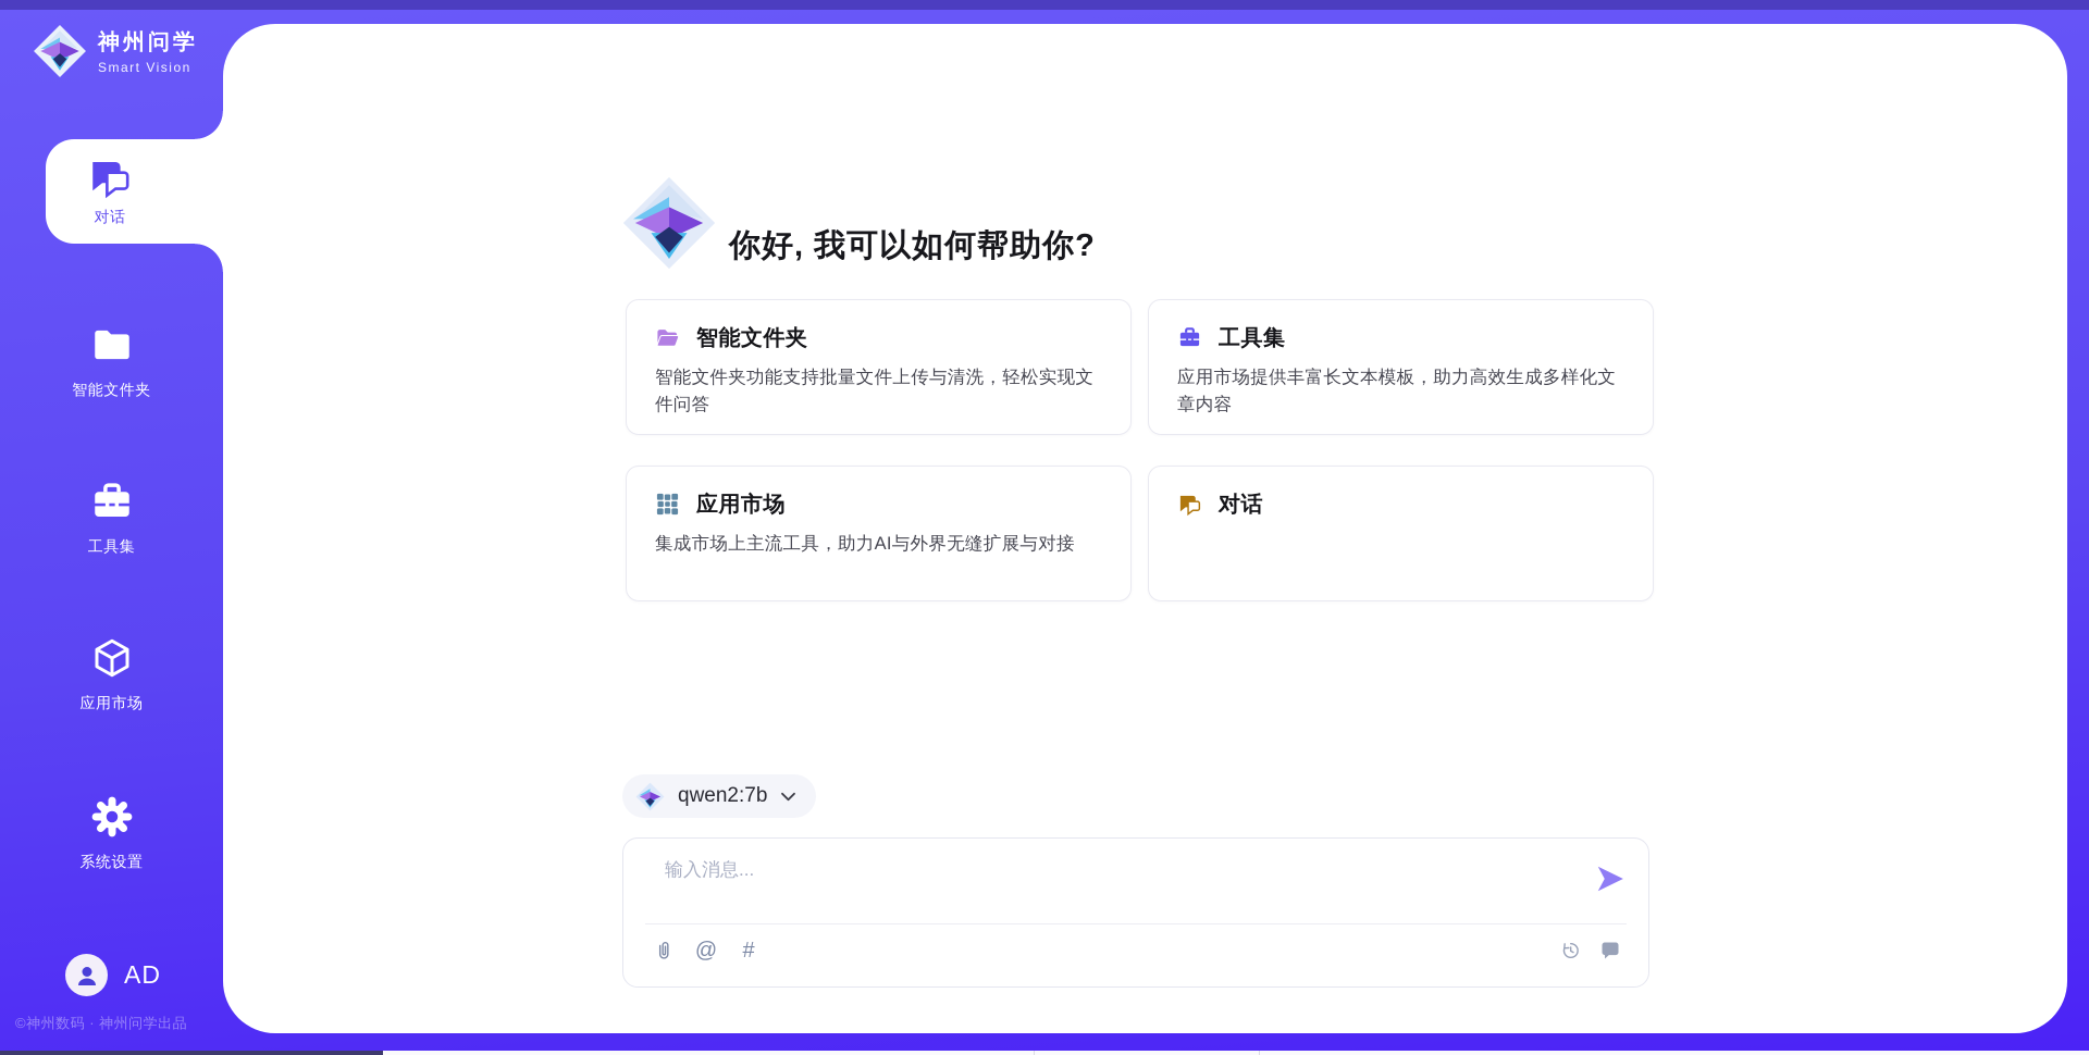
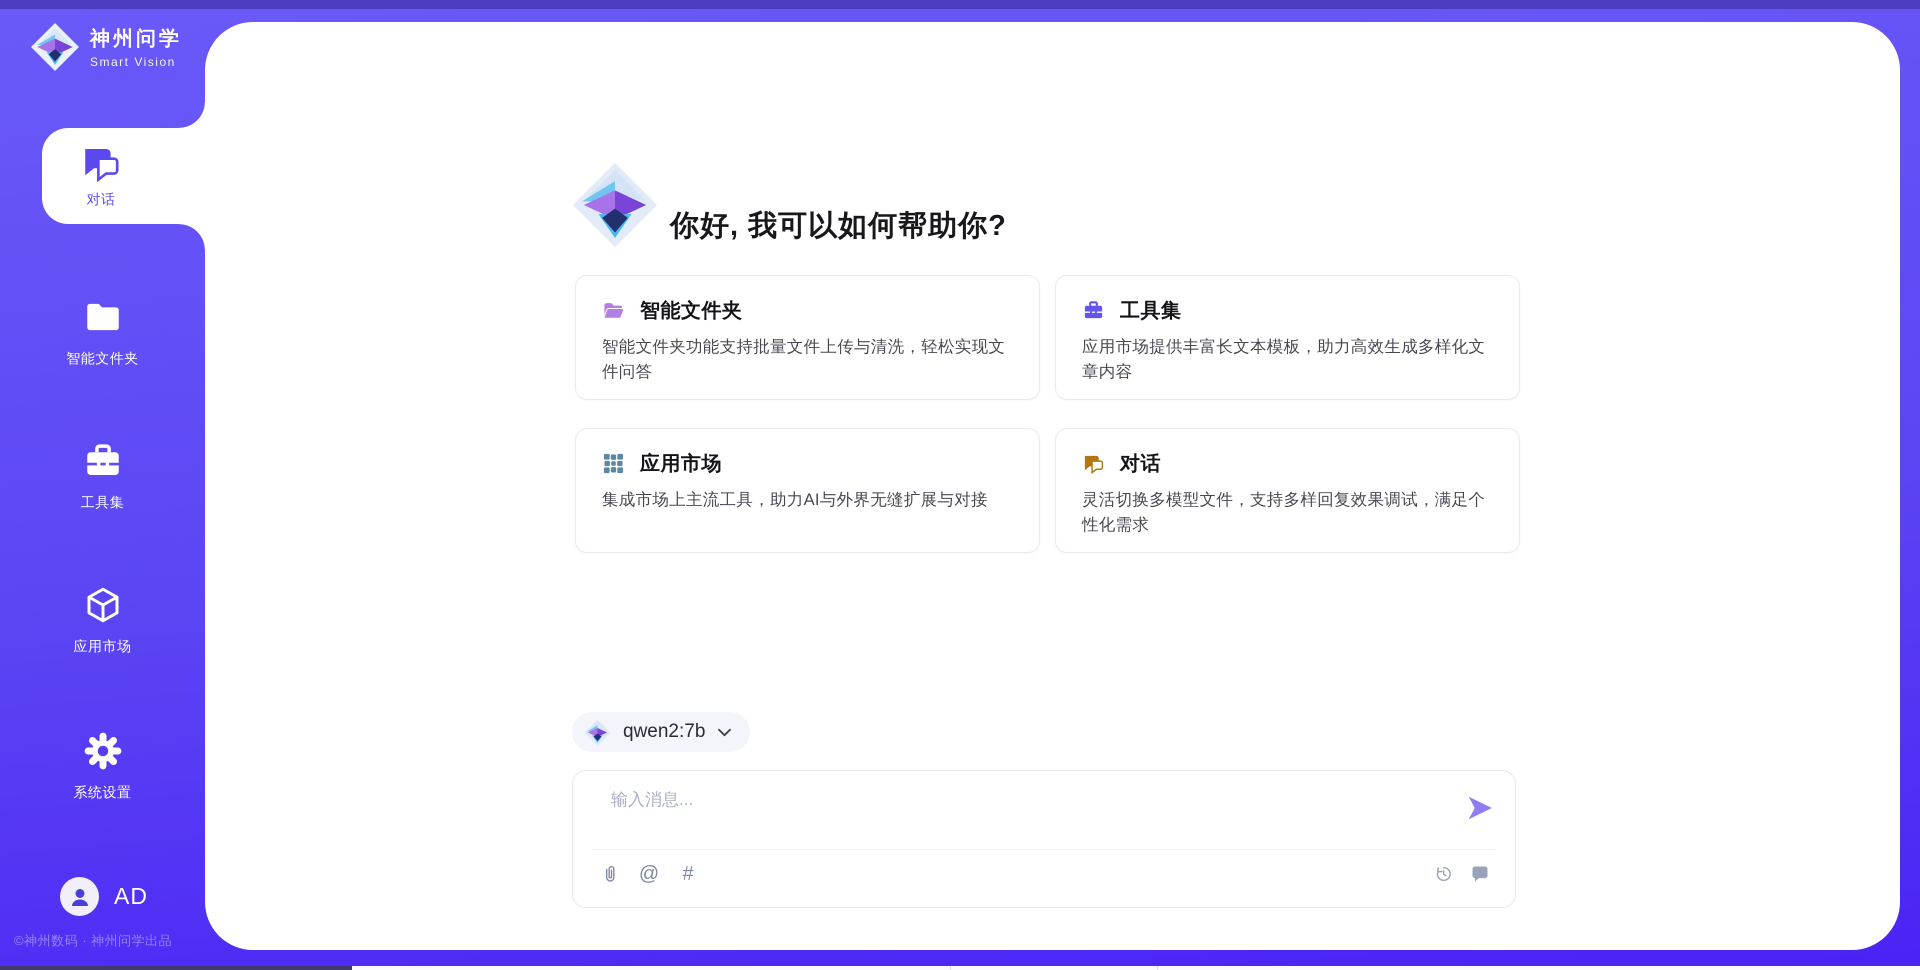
  神州问学
  Smart Vision
  对话
  智能文件夹
  工具集
  应用市场
  系统设置
  AD
  ©神州数码 · 神州问学出品
  你好, 我可以如何帮助你?
  智能文件夹
  智能文件夹功能支持批量文件上传与清洗，轻松实现文件问答
  工具集
  应用市场提供丰富长文本模板，助力高效生成多样化文章内容
  应用市场
  集成市场上主流工具，助力AI与外界无缝扩展与对接
  对话
+ 灵活切换多模型文件，支持多样回复效果调试，满足个性化需求
  qwen2:7b
  输入消息...
  @
  #
